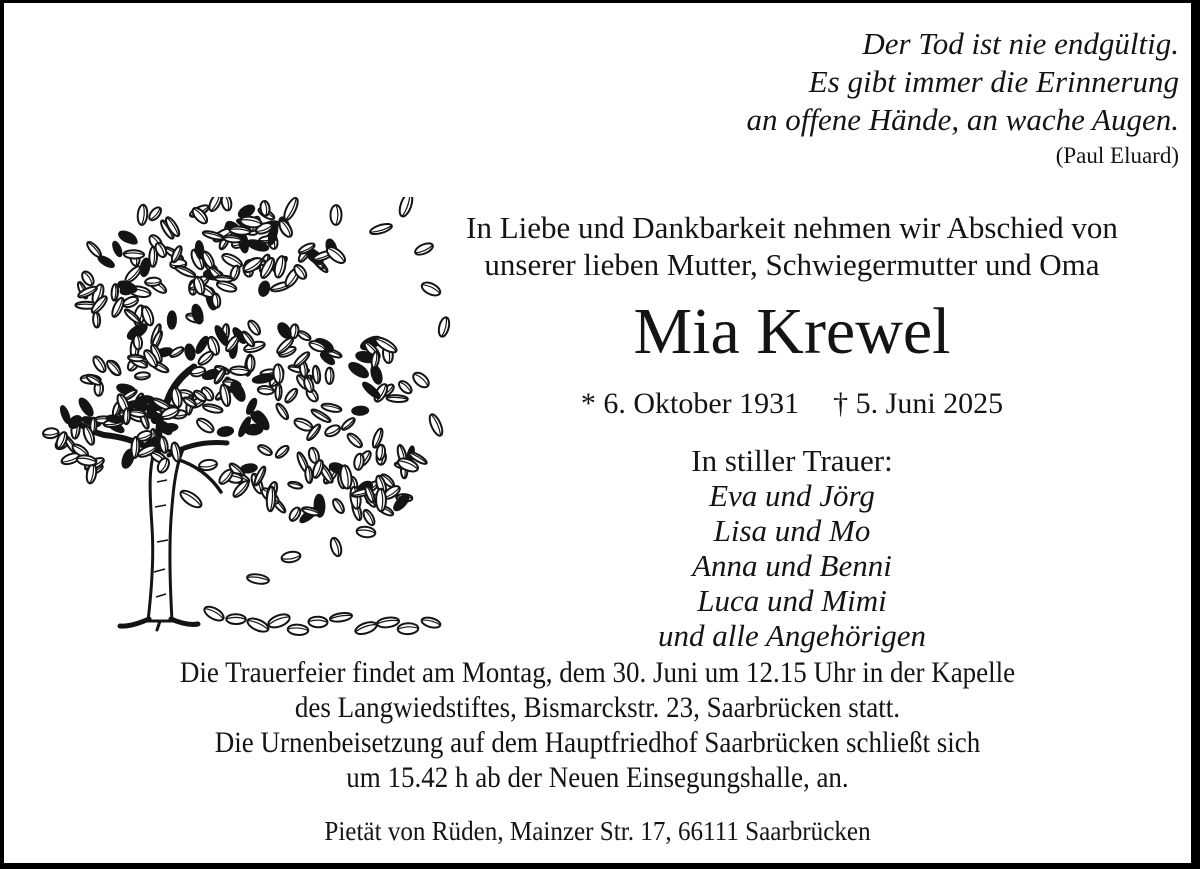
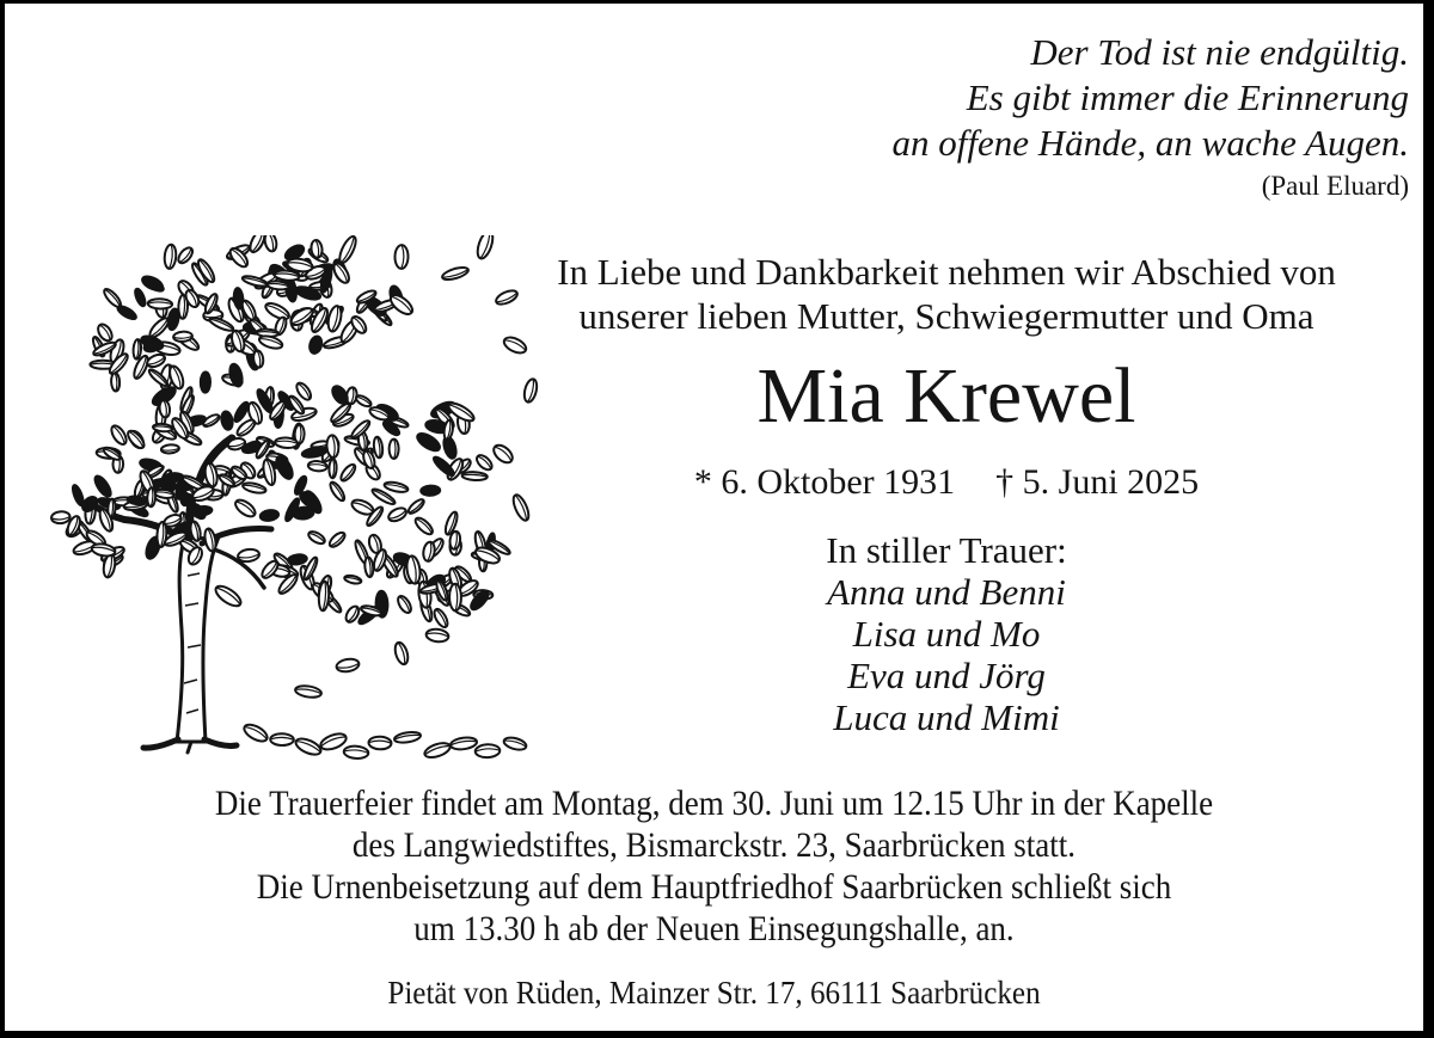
  Der Tod ist nie endgültig.
  Es gibt immer die Erinnerung
  an offene Hände, an wache Augen.
  (Paul Eluard)
  In Liebe und Dankbarkeit nehmen wir Abschied von
  unserer lieben Mutter, Schwiegermutter und Oma
  Mia Krewel
  * 6. Oktober 1931 † 5. Juni 2025
  In stiller Trauer:
- Eva und Jörg
+ Anna und Benni
  Lisa und Mo
- Anna und Benni
+ Eva und Jörg
  Luca und Mimi
- und alle Angehörigen
  Die Trauerfeier findet am Montag, dem 30. Juni um 12.15 Uhr in der Kapelle
  des Langwiedstiftes, Bismarckstr. 23, Saarbrücken statt.
  Die Urnenbeisetzung auf dem Hauptfriedhof Saarbrücken schließt sich
- um 15.42 h ab der Neuen Einsegungshalle, an.
+ um 13.30 h ab der Neuen Einsegungshalle, an.
  Pietät von Rüden, Mainzer Str. 17, 66111 Saarbrücken
